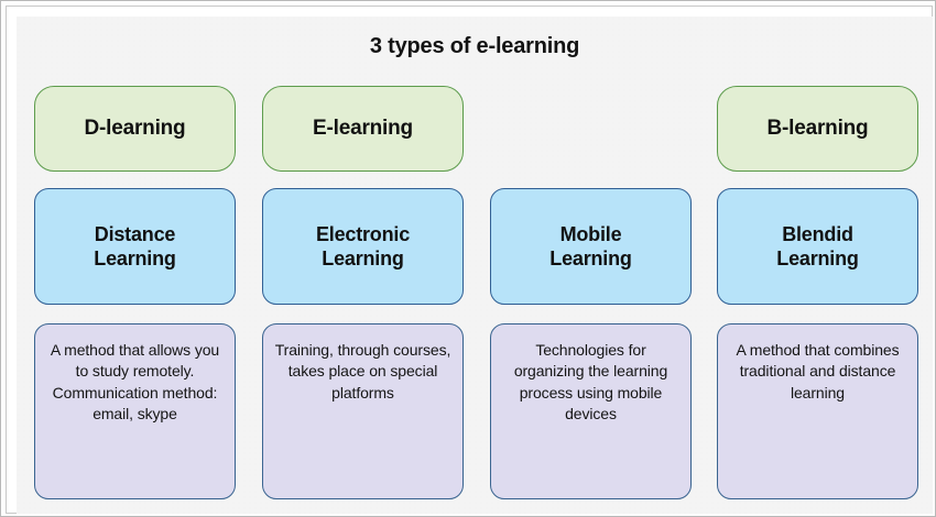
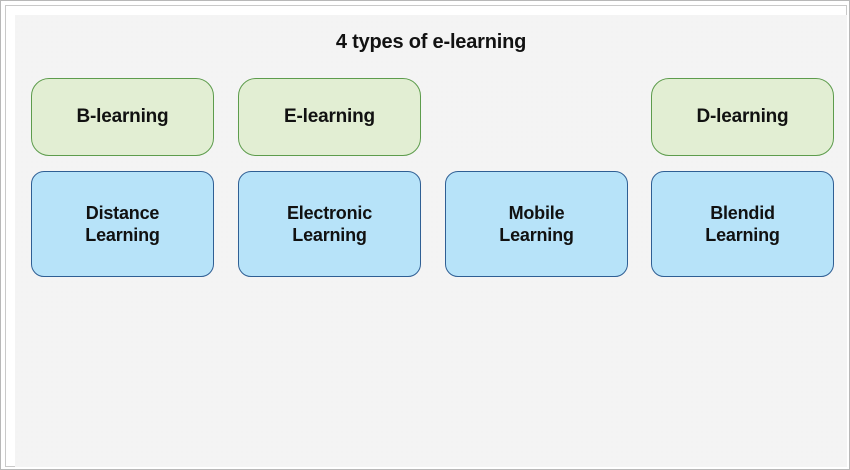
- 3 types of e-learning
+ 4 types of e-learning
- D-learning
+ B-learning
  E-learning
- B-learning
+ D-learning
  Distance
  Learning
  Electronic
  Learning
  Mobile
  Learning
  Blendid
  Learning
- A method that allows you to study remotely. Communication method: email, skype
- Training, through courses, takes place on special platforms
- Technologies for organizing the learning process using mobile devices
- A method that combines traditional and distance learning
